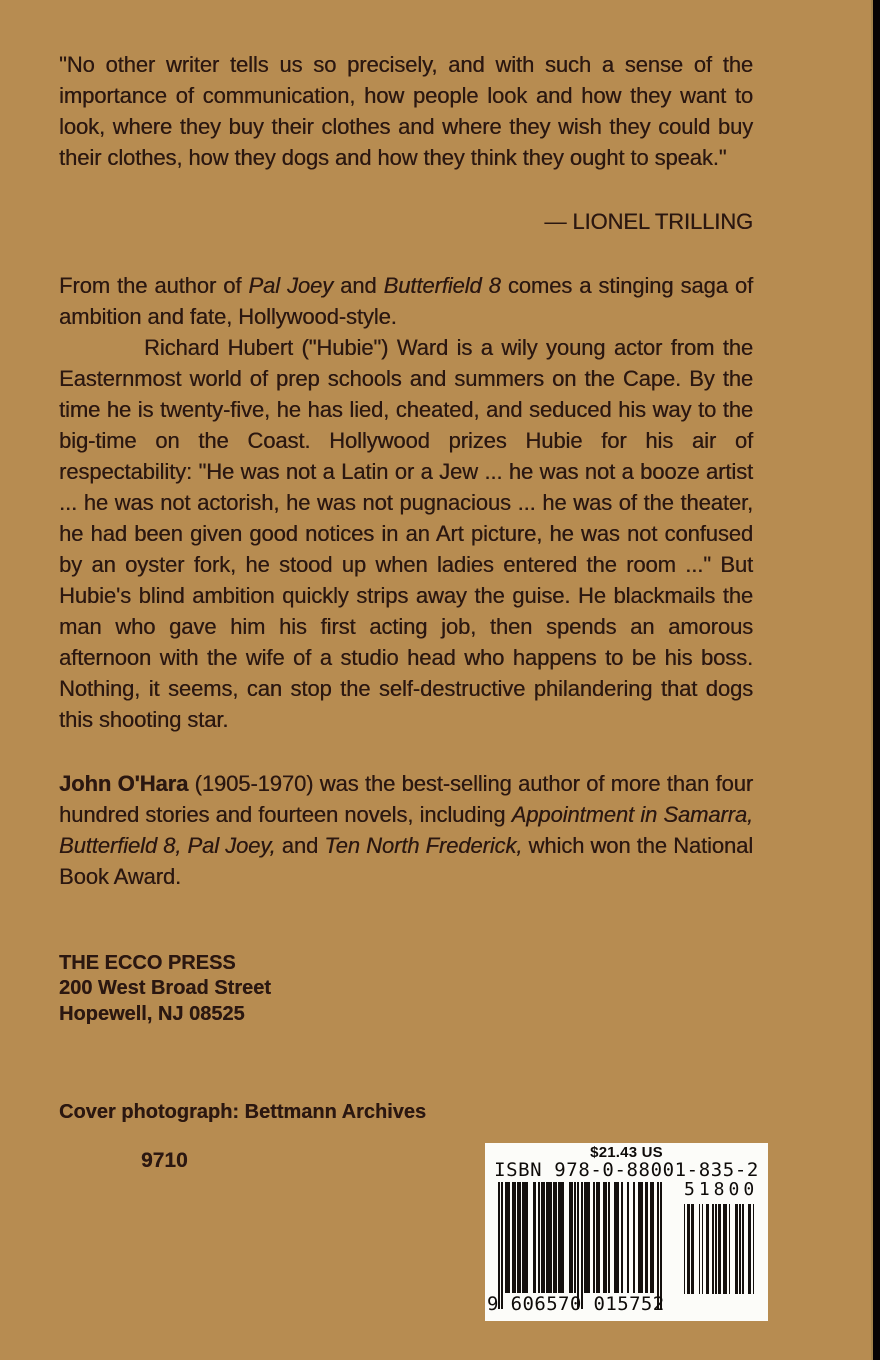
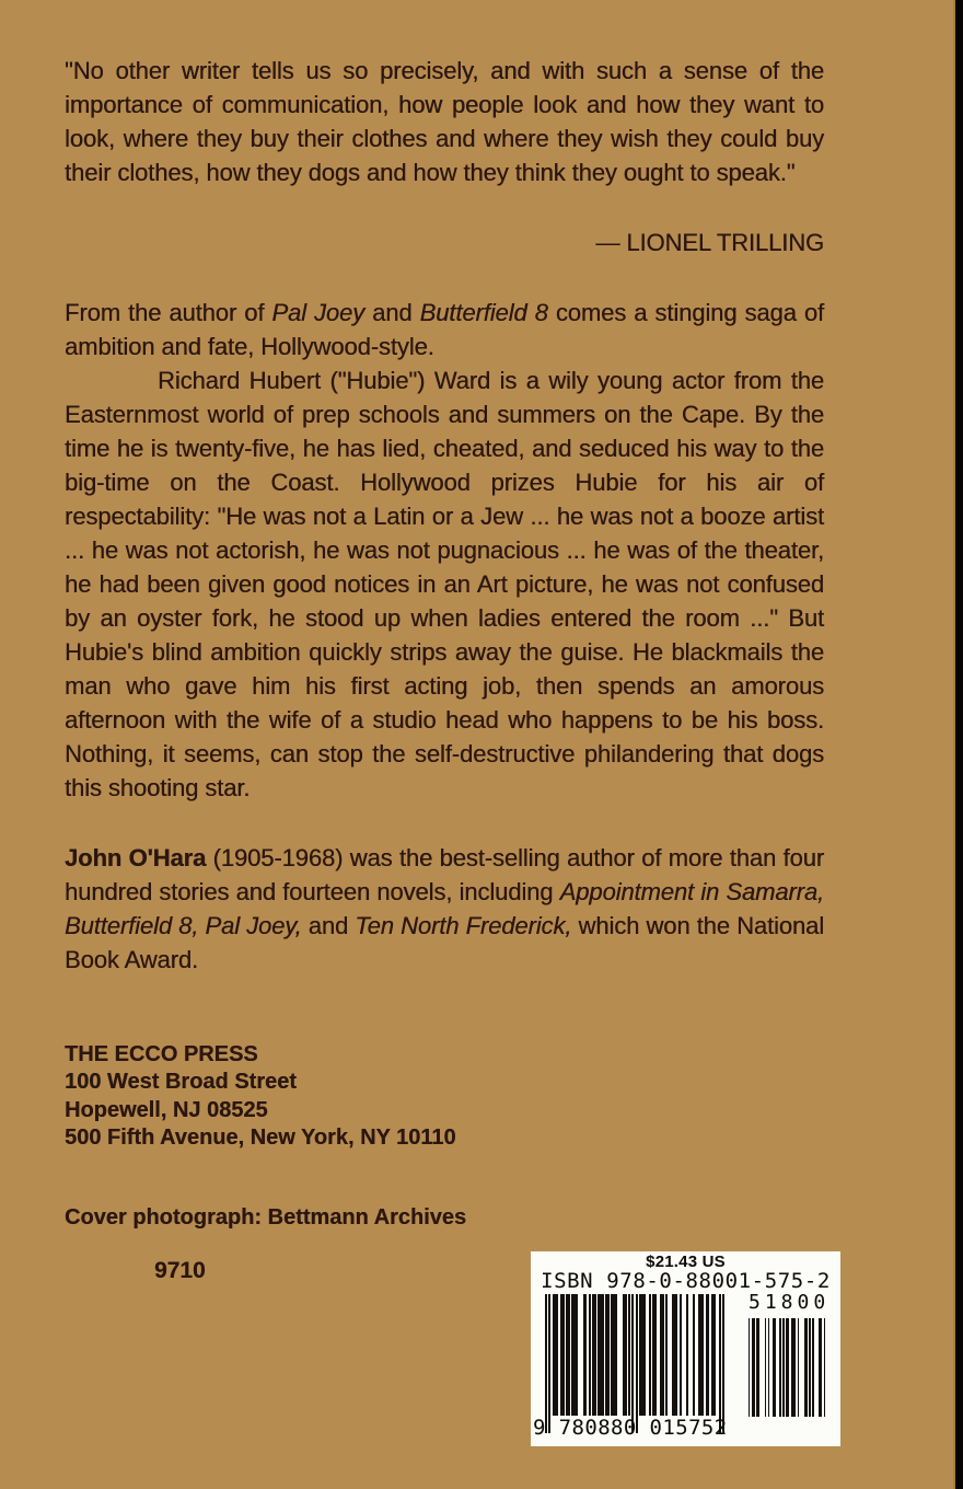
  "No other writer tells us so precisely, and with such a sense of the importance of communication, how people look and how they want to look, where they buy their clothes and where they wish they could buy their clothes, how they dogs and how they think they ought to speak."
  — LIONEL TRILLING
  From the author of Pal Joey and Butterfield 8 comes a stinging saga of ambition and fate, Hollywood-style.
  Richard Hubert ("Hubie") Ward is a wily young actor from the Easternmost world of prep schools and summers on the Cape. By the time he is twenty-five, he has lied, cheated, and seduced his way to the big-time on the Coast. Hollywood prizes Hubie for his air of respectability: "He was not a Latin or a Jew ... he was not a booze artist ... he was not actorish, he was not pugnacious ... he was of the theater, he had been given good notices in an Art picture, he was not confused by an oyster fork, he stood up when ladies entered the room ..." But Hubie's blind ambition quickly strips away the guise. He blackmails the man who gave him his first acting job, then spends an amorous afternoon with the wife of a studio head who happens to be his boss. Nothing, it seems, can stop the self-destructive philandering that dogs this shooting star.
- John O'Hara (1905-1970) was the best-selling author of more than four hundred stories and fourteen novels, including Appointment in Samarra, Butterfield 8, Pal Joey, and Ten North Frederick, which won the National Book Award.
+ John O'Hara (1905-1968) was the best-selling author of more than four hundred stories and fourteen novels, including Appointment in Samarra, Butterfield 8, Pal Joey, and Ten North Frederick, which won the National Book Award.
  THE ECCO PRESS
- 200 West Broad Street
+ 100 West Broad Street
  Hopewell, NJ 08525
+ 500 Fifth Avenue, New York, NY 10110
  Cover photograph: Bettmann Archives
  9710
  $21.43 US
- ISBN 978-0-88001-835-2
+ ISBN 978-0-88001-575-2
  51800
- 9 606570 015752
+ 9 780880 015752
